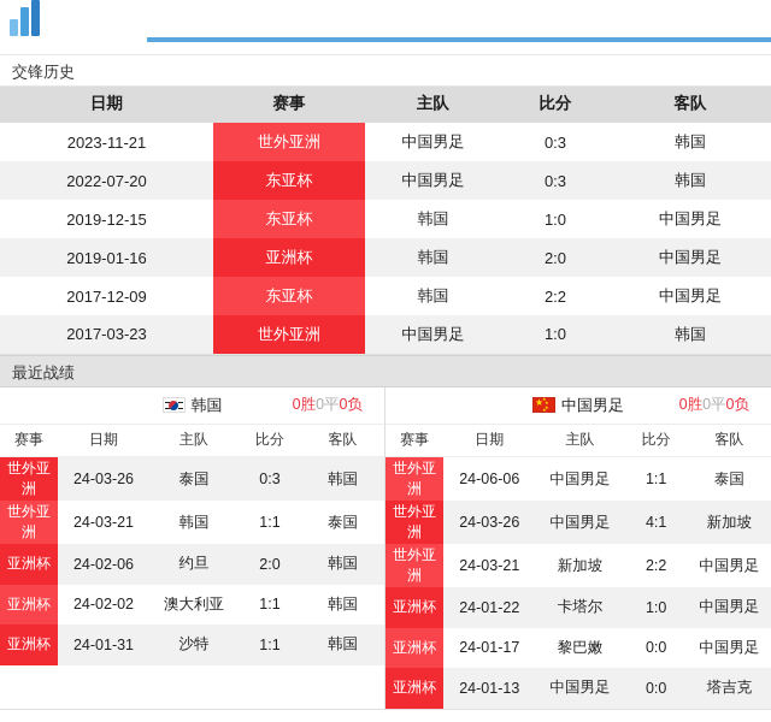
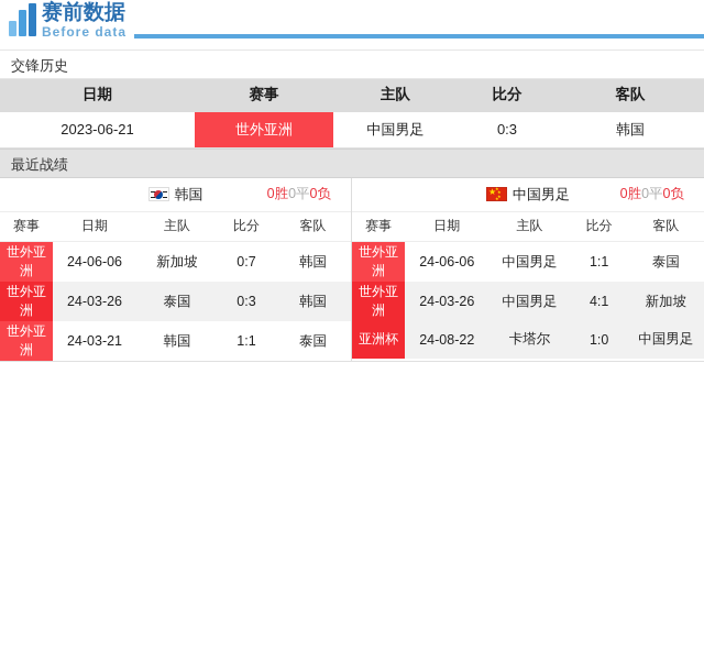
+ 赛前数据
+ Before data
  交锋历史
  日期	赛事	主队	比分	客队
- 2023-11-21	世外亚洲	中国男足	0:3	韩国
+ 2023-06-21	世外亚洲	中国男足	0:3	韩国
- 2022-07-20	东亚杯	中国男足	0:3	韩国
- 2019-12-15	东亚杯	韩国	1:0	中国男足
- 2019-01-16	亚洲杯	韩国	2:0	中国男足
- 2017-12-09	东亚杯	韩国	2:2	中国男足
- 2017-03-23	世外亚洲	中国男足	1:0	韩国
  最近战绩
  韩国
  0胜0平0负
  赛事	日期	主队	比分	客队
+ 世外亚洲	24-06-06	新加坡	0:7	韩国
  世外亚洲	24-03-26	泰国	0:3	韩国
  世外亚洲	24-03-21	韩国	1:1	泰国
- 亚洲杯	24-02-06	约旦	2:0	韩国
- 亚洲杯	24-02-02	澳大利亚	1:1	韩国
- 亚洲杯	24-01-31	沙特	1:1	韩国
  ★
  中国男足
  0胜0平0负
  赛事	日期	主队	比分	客队
  世外亚洲	24-06-06	中国男足	1:1	泰国
  世外亚洲	24-03-26	中国男足	4:1	新加坡
- 世外亚洲	24-03-21	新加坡	2:2	中国男足
- 亚洲杯	24-01-22	卡塔尔	1:0	中国男足
+ 亚洲杯	24-08-22	卡塔尔	1:0	中国男足
- 亚洲杯	24-01-17	黎巴嫩	0:0	中国男足
- 亚洲杯	24-01-13	中国男足	0:0	塔吉克
